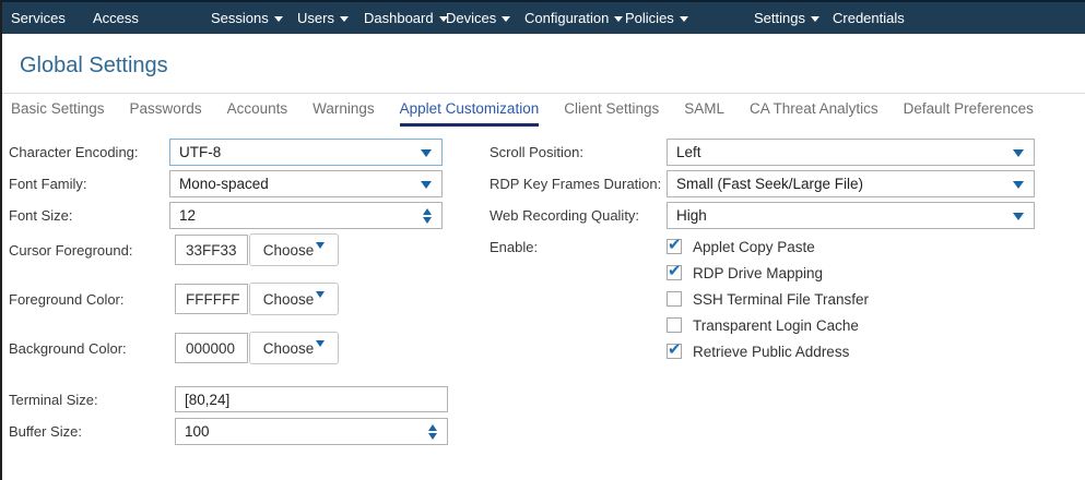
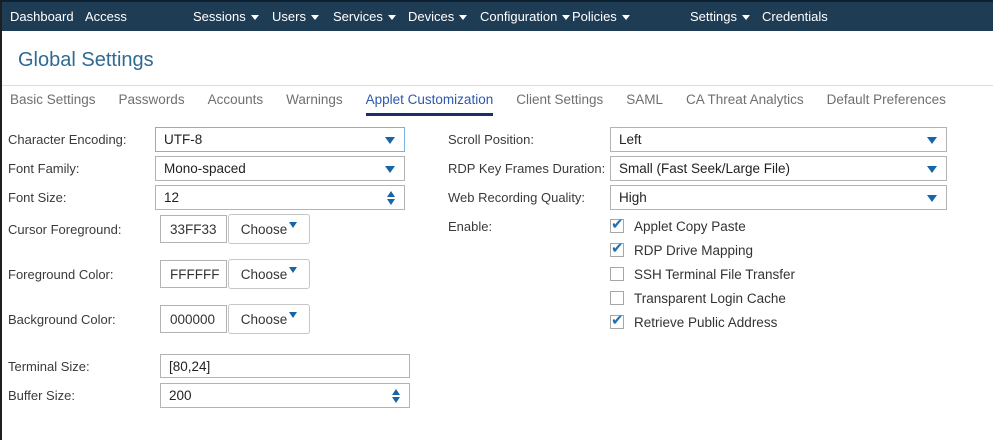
- Services
+ Dashboard
  Access
  Sessions
  Users
- Dashboard
+ Services
  Devices
  Configuration
  Policies
  Settings
  Credentials
  Global Settings
  Basic Settings
  Passwords
  Accounts
  Warnings
  Applet Customization
  Client Settings
  SAML
  CA Threat Analytics
  Default Preferences
  Character Encoding:
  UTF-8
  Font Family:
  Mono-spaced
  Font Size:
  12
  Cursor Foreground:
  33FF33
  Choose
  Foreground Color:
  FFFFFF
  Choose
  Background Color:
  000000
  Choose
  Terminal Size:
  [80,24]
  Buffer Size:
- 100
+ 200
  Scroll Position:
  Left
  RDP Key Frames Duration:
  Small (Fast Seek/Large File)
  Web Recording Quality:
  High
  Enable:
  ✔
  Applet Copy Paste
  ✔
  RDP Drive Mapping
  SSH Terminal File Transfer
  Transparent Login Cache
  ✔
  Retrieve Public Address
